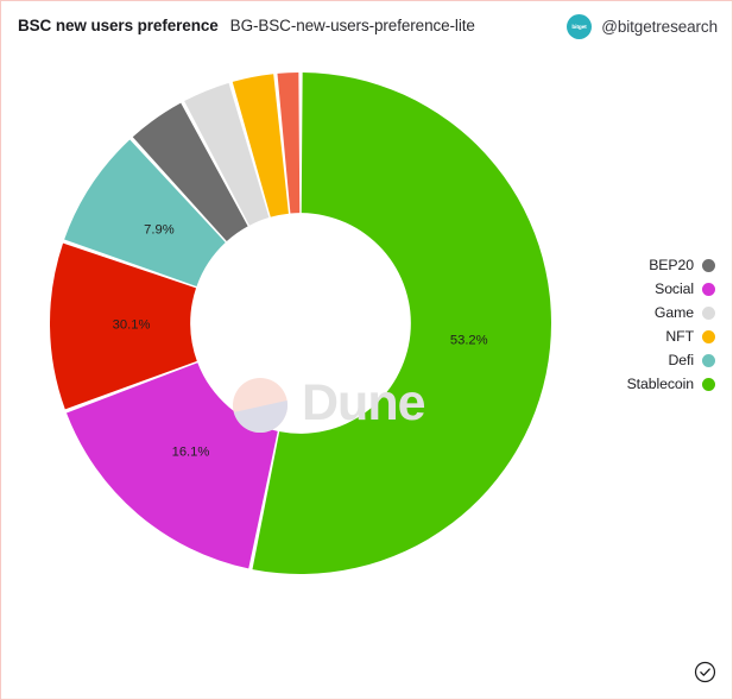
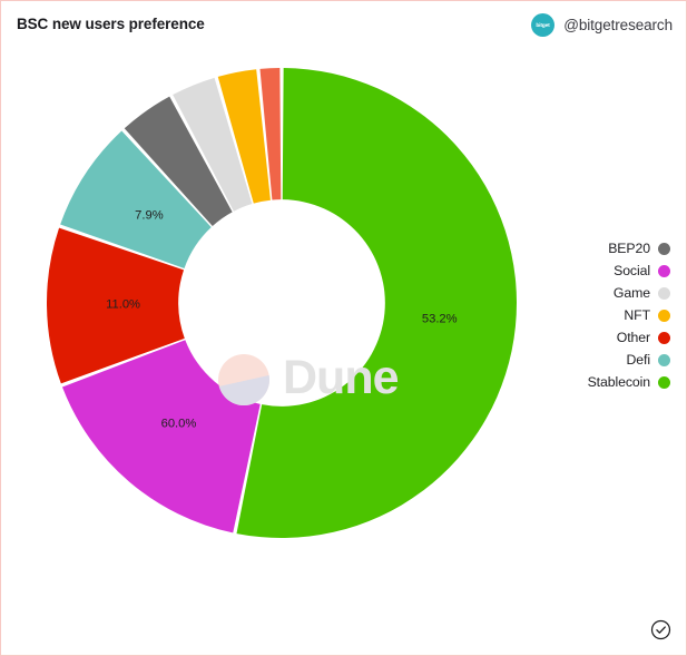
  BSC new users preference
- BG-BSC-new-users-preference-lite
  @bitgetresearch
  53.2%
- 16.1%
+ 60.0%
- 30.1%
+ 11.0%
  7.9%
  Dune
  BEP20
  Social
  Game
  NFT
+ Other
  Defi
  Stablecoin
